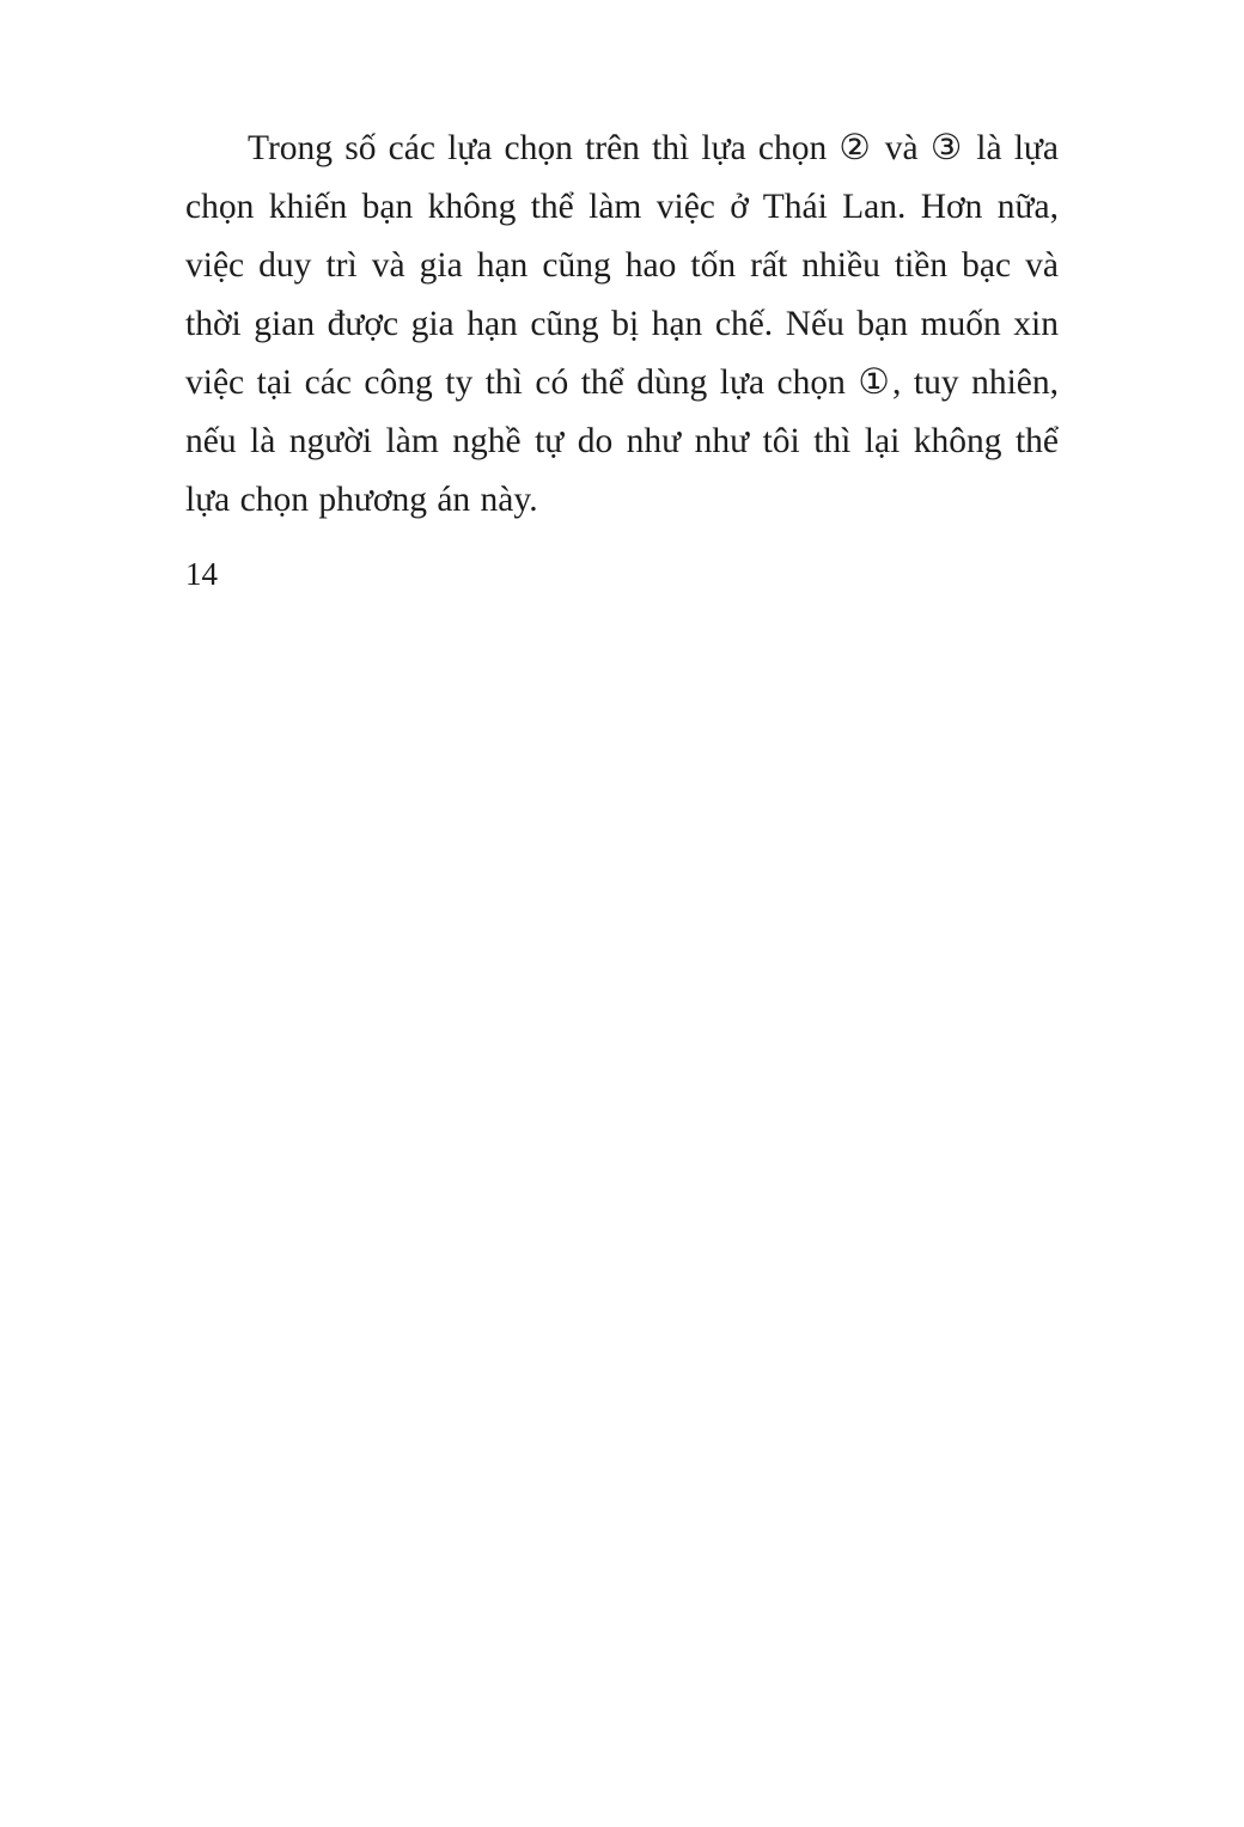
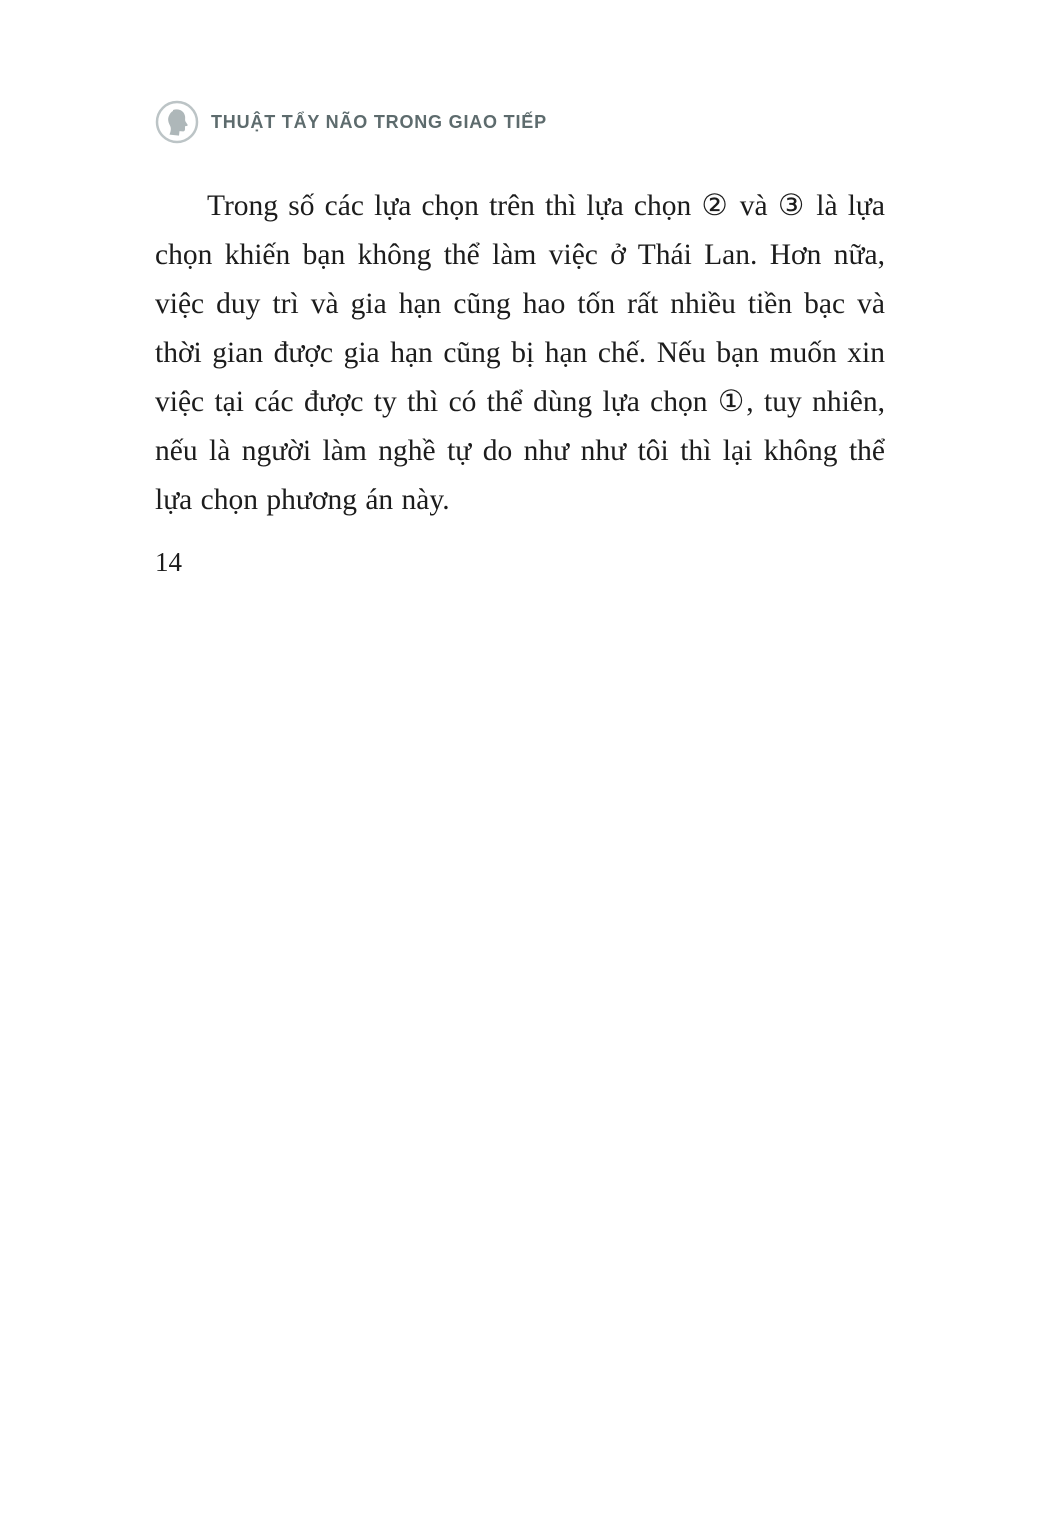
+ THUẬT TẨY NÃO TRONG GIAO TIẾP
- Trong số các lựa chọn trên thì lựa chọn ② và ③ là lựa chọn khiến bạn không thể làm việc ở Thái Lan. Hơn nữa, việc duy trì và gia hạn cũng hao tốn rất nhiều tiền bạc và thời gian được gia hạn cũng bị hạn chế. Nếu bạn muốn xin việc tại các công ty thì có thể dùng lựa chọn ①, tuy nhiên, nếu là người làm nghề tự do như như tôi thì lại không thể lựa chọn phương án này.
+ Trong số các lựa chọn trên thì lựa chọn ② và ③ là lựa chọn khiến bạn không thể làm việc ở Thái Lan. Hơn nữa, việc duy trì và gia hạn cũng hao tốn rất nhiều tiền bạc và thời gian được gia hạn cũng bị hạn chế. Nếu bạn muốn xin việc tại các được ty thì có thể dùng lựa chọn ①, tuy nhiên, nếu là người làm nghề tự do như như tôi thì lại không thể lựa chọn phương án này.
  14
